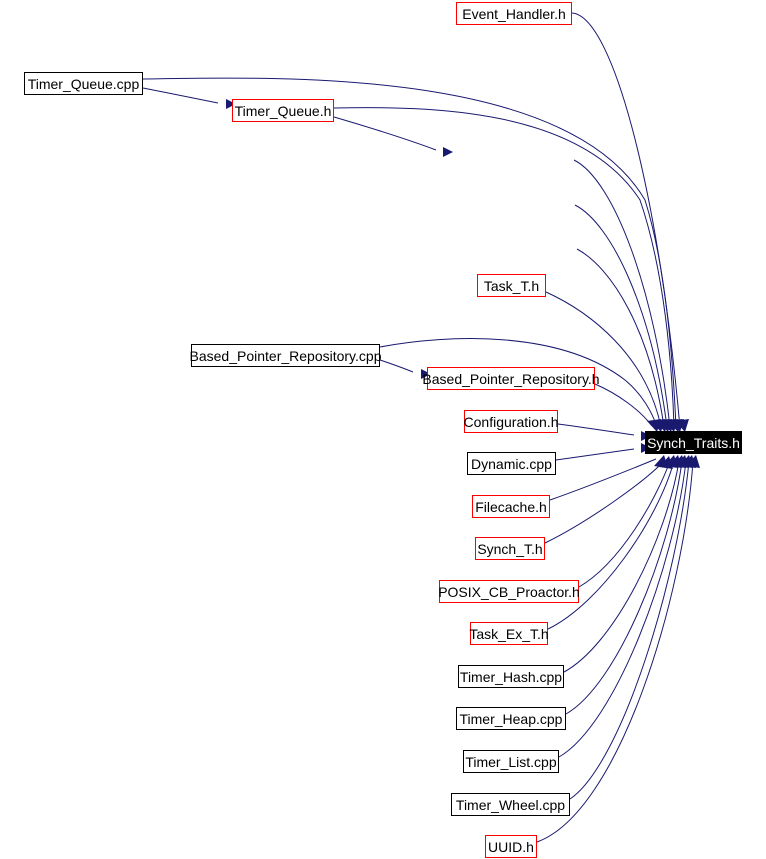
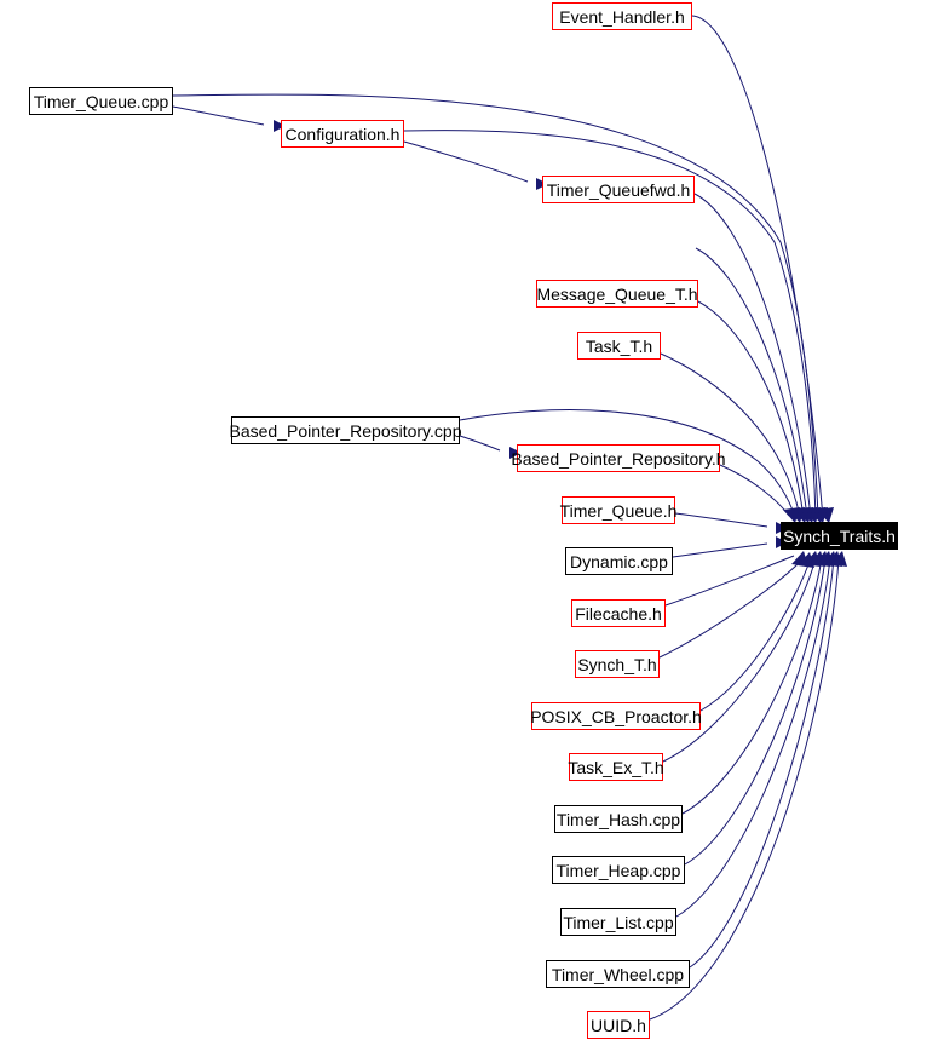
  Event_Handler.h
  Timer_Queue.cpp
- Timer_Queue.h
+ Configuration.h
+ Timer_Queuefwd.h
+ Message_Queue_T.h
  Task_T.h
  Based_Pointer_Repository.cpp
  Based_Pointer_Repository.h
- Configuration.h
+ Timer_Queue.h
  Dynamic.cpp
  Filecache.h
  Synch_T.h
  POSIX_CB_Proactor.h
  Task_Ex_T.h
  Timer_Hash.cpp
  Timer_Heap.cpp
  Timer_List.cpp
  Timer_Wheel.cpp
  UUID.h
  Synch_Traits.h
